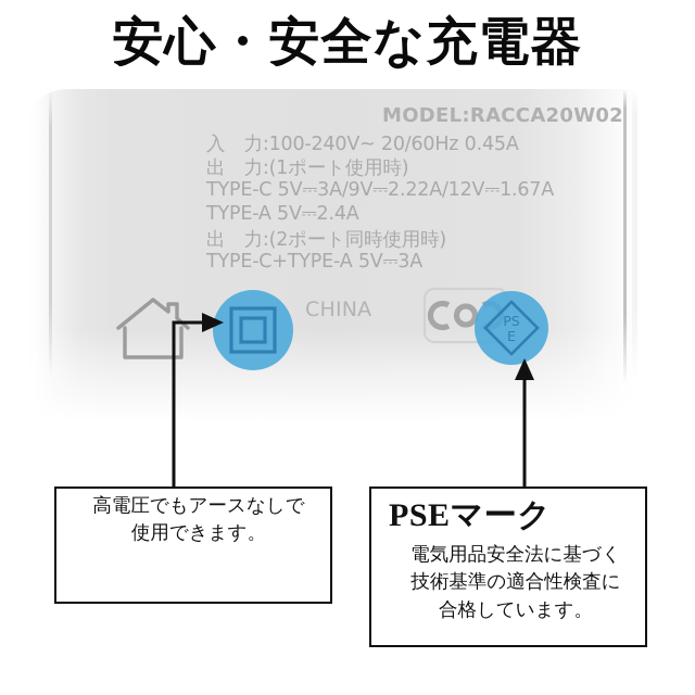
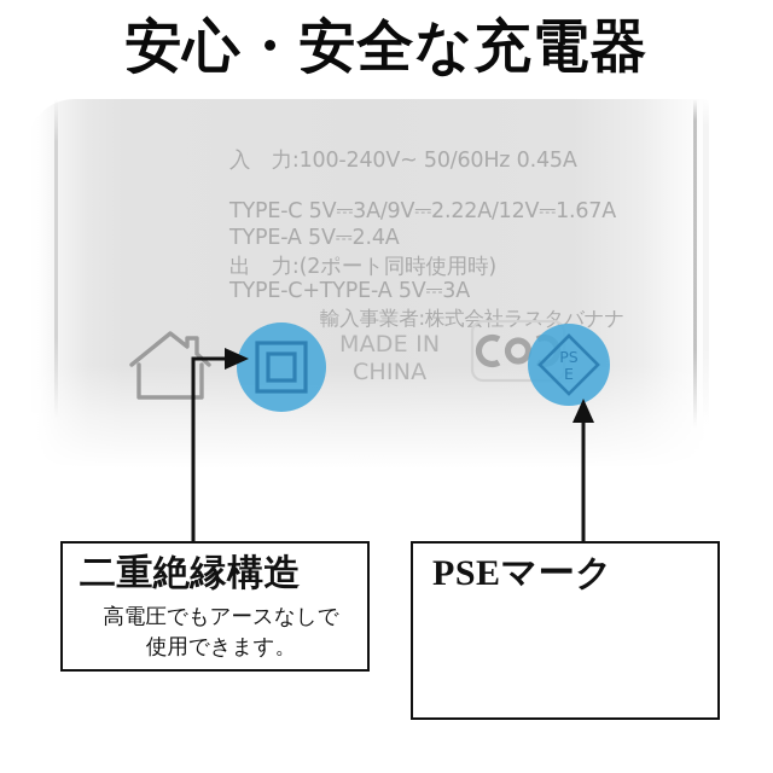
  安心・安全な充電器
- MODEL:RACCA20W02
- 入 力:100-240V~ 20/60Hz 0.45A
+ 入 力:100-240V~ 50/60Hz 0.45A
- 出 力:(1ポート使用時)
  TYPE-C 5V⎓3A/9V⎓2.22A/12V⎓1.67A
  TYPE-A 5V⎓2.4A
  出 力:(2ポート同時使用時)
  TYPE-C+TYPE-A 5V⎓3A
+ 輸入事業者:株式会社ラスタバナナ
+ MADE IN
  CHINA
  PS
  E
+ 二重絶縁構造
  高電圧でもアースなしで
  使用できます。
  PSEマーク
- 電気用品安全法に基づく
- 技術基準の適合性検査に
- 合格しています。
